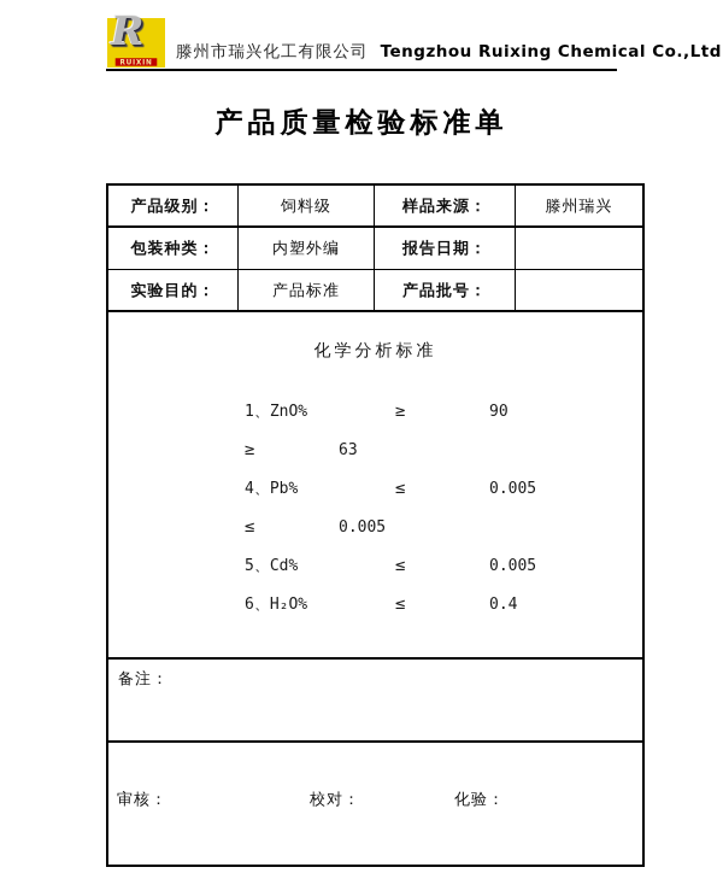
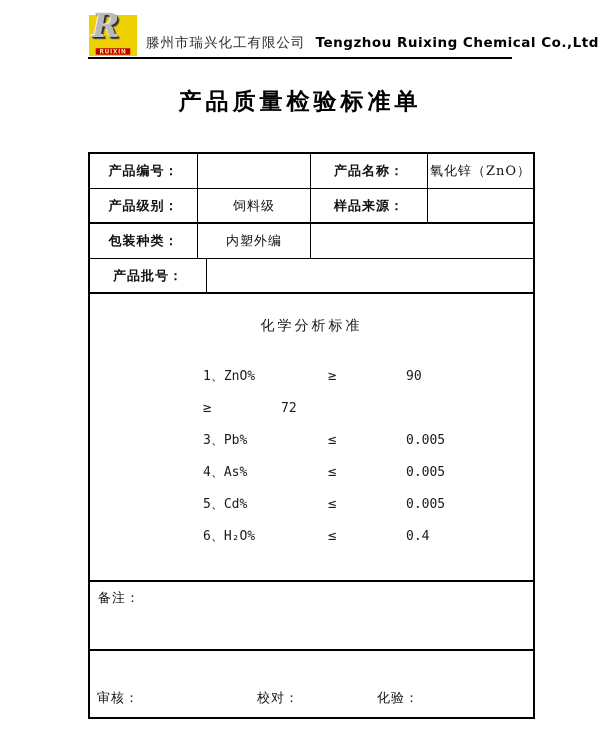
  R
  滕州市瑞兴化工有限公司 Tengzhou Ruixing Chemical Co.,Ltd
  产品质量检验标准单
+ 产品编号：
+ 产品名称：
+ 氧化锌（ZnO）
  产品级别：
  饲料级
  样品来源：
- 滕州瑞兴
  包装种类：
  内塑外编
- 报告日期：
- 实验目的：
- 产品标准
  产品批号：
  化学分析标准
  1、ZnO%
  ≥
  90
  ≥
- 63
+ 72
- 4、Pb%
+ 3、Pb%
  ≤
  0.005
+ 4、As%
  ≤
  0.005
  5、Cd%
  ≤
  0.005
  6、H₂O%
  ≤
  0.4
  备注：
  审核：
  校对：
  化验：
